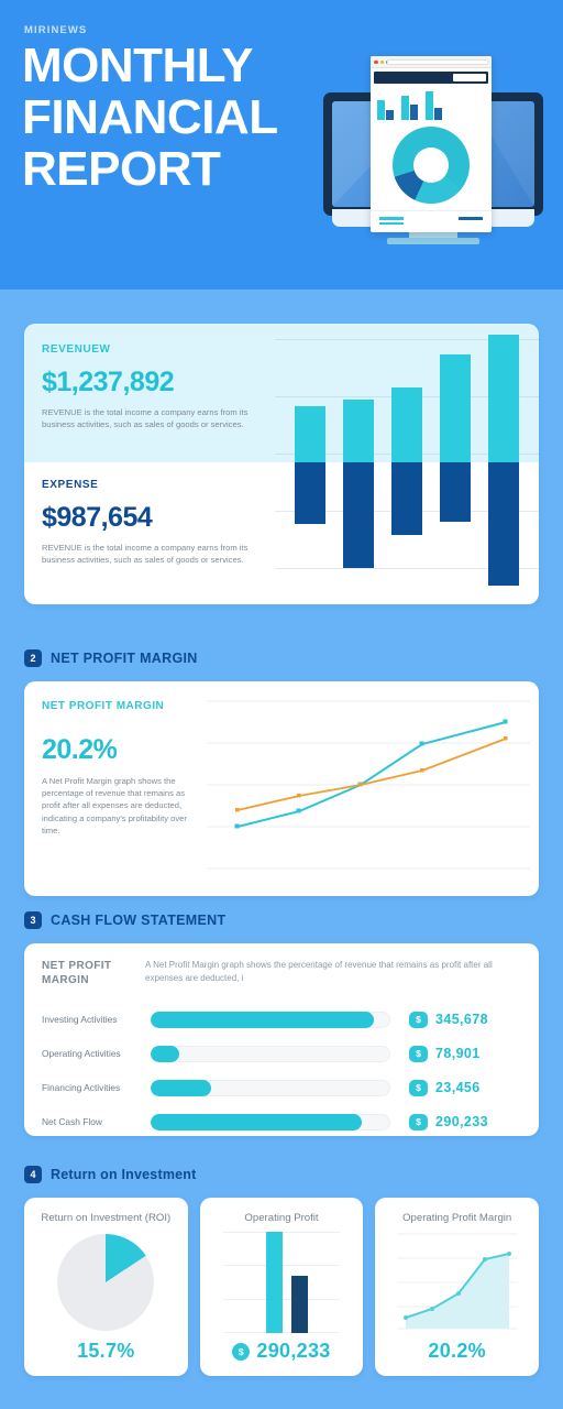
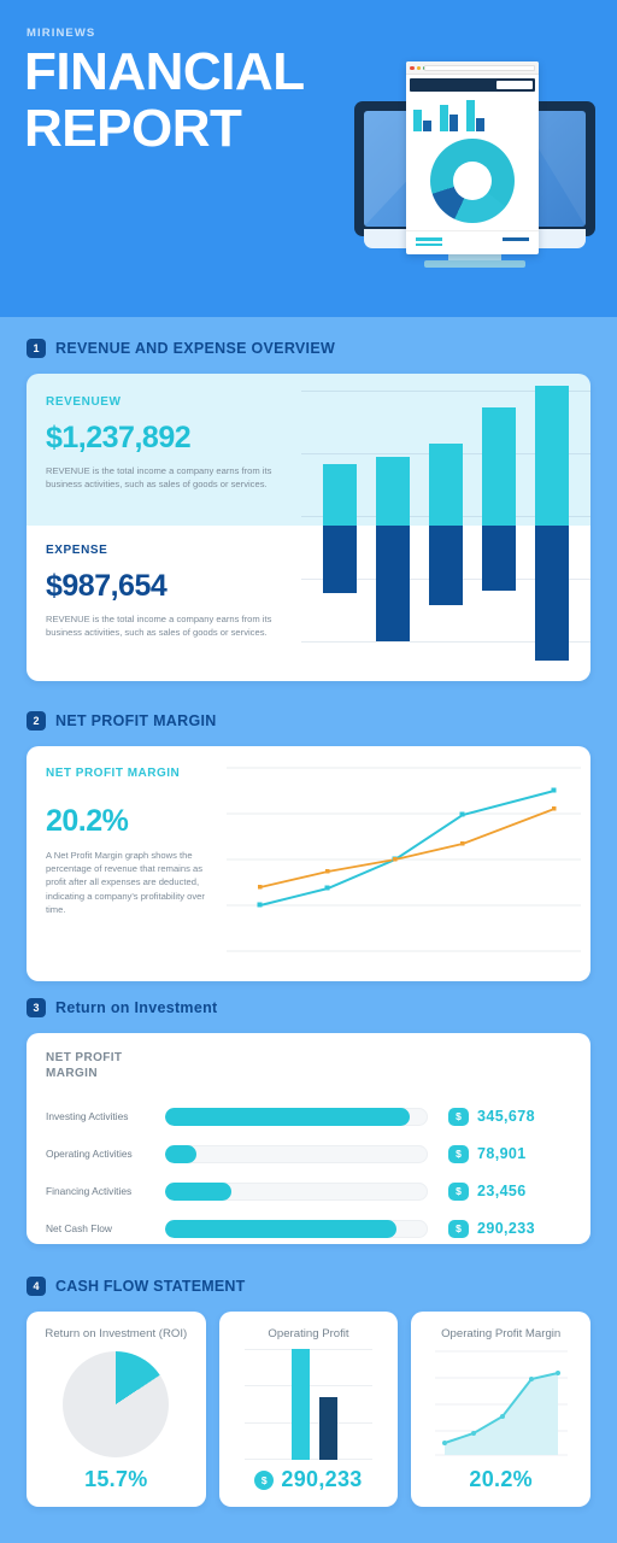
  MIRINEWS
- MONTHLY
  FINANCIAL
  REPORT
+ 1
+ REVENUE AND EXPENSE OVERVIEW
  REVENUEW
  $1,237,892
  REVENUE is the total income a company earns from its business activities, such as sales of goods or services.
  EXPENSE
  $987,654
  REVENUE is the total income a company earns from its business activities, such as sales of goods or services.
  2
  NET PROFIT MARGIN
  NET PROFIT MARGIN
  20.2%
  A Net Profit Margin graph shows the percentage of revenue that remains as profit after all expenses are deducted, indicating a company's profitability over time.
  3
- CASH FLOW STATEMENT
+ Return on Investment
  NET PROFIT MARGIN
- A Net Profit Margin graph shows the percentage of revenue that remains as profit after all expenses are deducted, i
  Investing Activities
  $
  345,678
  Operating Activities
  $
  78,901
  Financing Activities
  $
  23,456
  Net Cash Flow
  $
  290,233
  4
- Return on Investment
+ CASH FLOW STATEMENT
  Return on Investment (ROI)
  15.7%
  Operating Profit
  $
  290,233
  Operating Profit Margin
  20.2%
